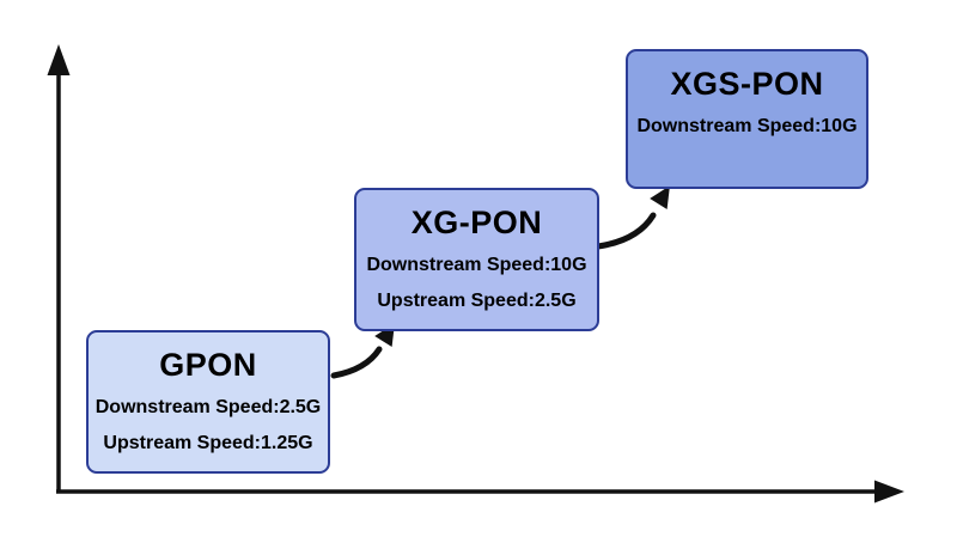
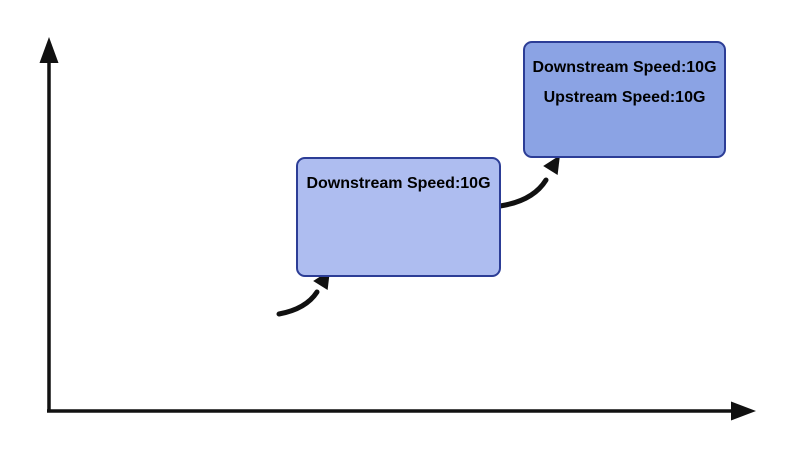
- GPON
- Downstream Speed:2.5G
- Upstream Speed:1.25G
- XG-PON
  Downstream Speed:10G
- Upstream Speed:2.5G
- XGS-PON
  Downstream Speed:10G
+ Upstream Speed:10G
